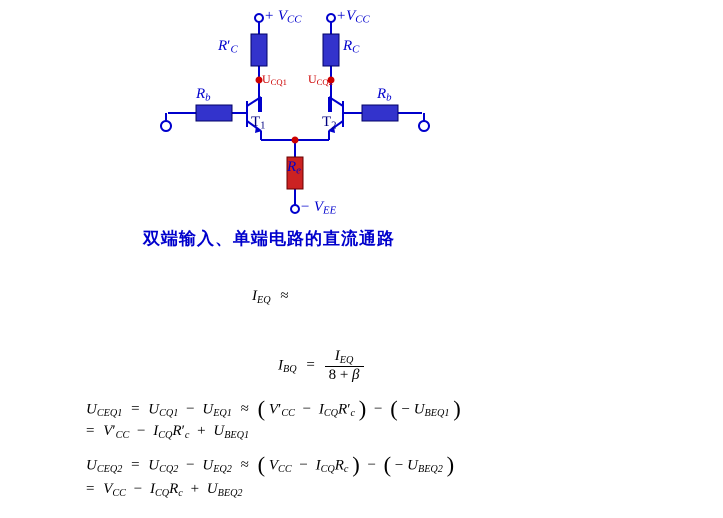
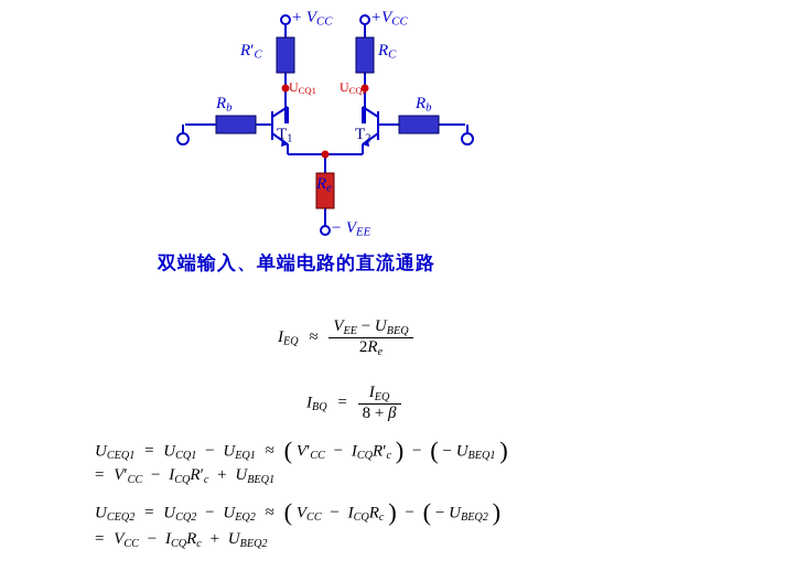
  + VCC
  +VCC
  R′C
  RC
  Rb
  Rb
  Re
  − VEE
  T1
  T2
  UCQ1
  UCQ2
  双端输入、单端电路的直流通路
  IEQ ≈
+ VEE − UBEQ
+ 2Re
  IBQ =
  IEQ
  8 + β
  UCEQ1 = UCQ1 − UEQ1 ≈ ( V′CC − ICQR′c ) − ( − UBEQ1 )
  = V′CC − ICQR′c + UBEQ1
  UCEQ2 = UCQ2 − UEQ2 ≈ ( VCC − ICQRc ) − ( − UBEQ2 )
  = VCC − ICQRc + UBEQ2
